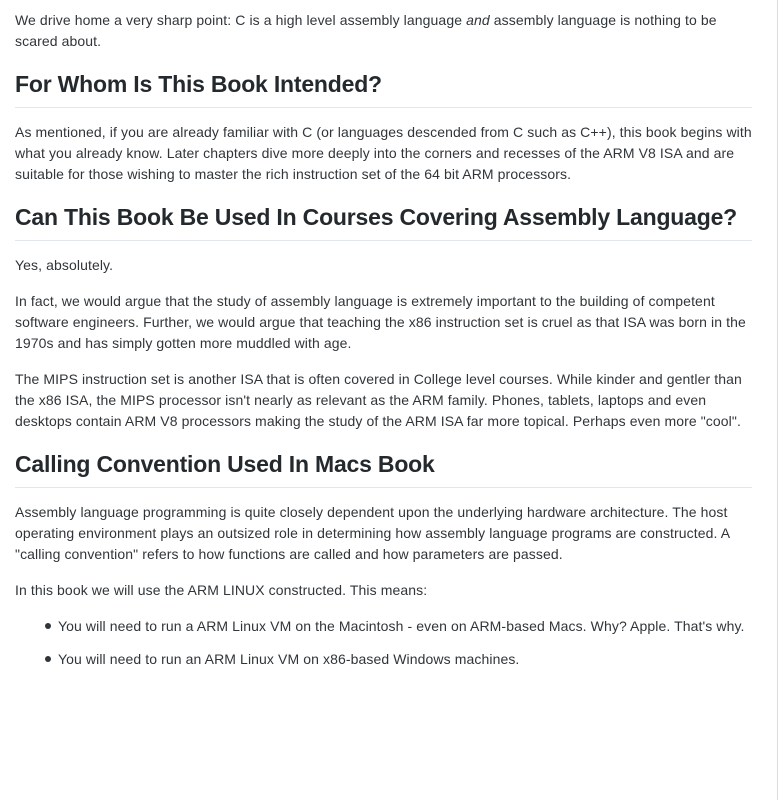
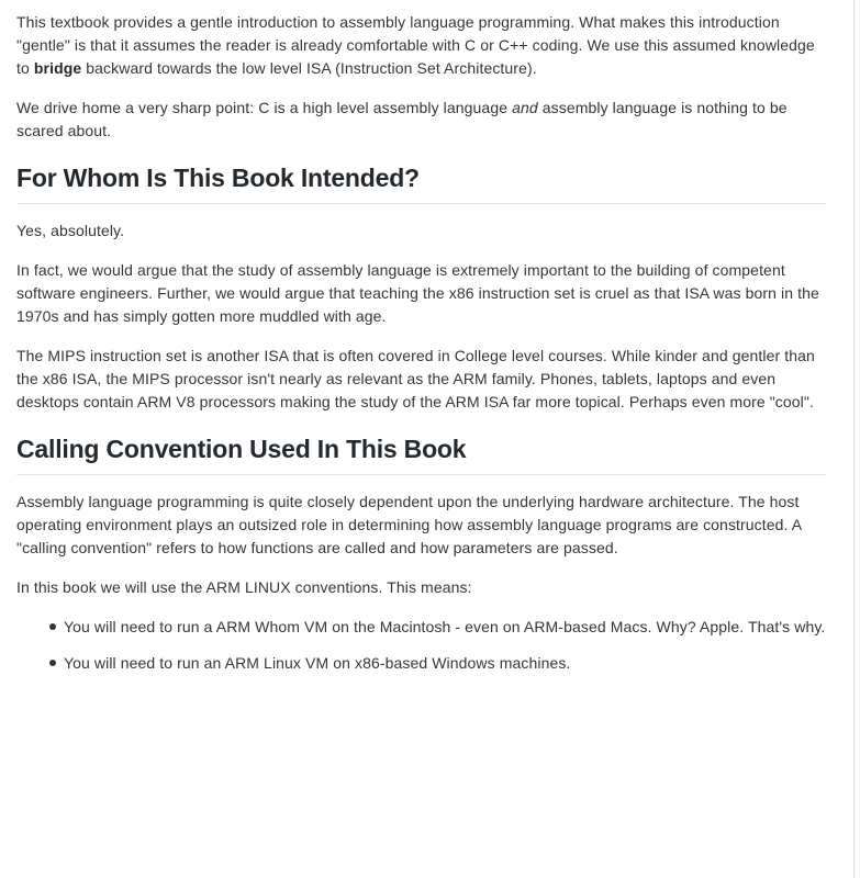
+ This textbook provides a gentle introduction to assembly language programming. What makes this introduction "gentle" is that it assumes the reader is already comfortable with C or C++ coding. We use this assumed knowledge to bridge backward towards the low level ISA (Instruction Set Architecture).
  We drive home a very sharp point: C is a high level assembly language and assembly language is nothing to be scared about.
  For Whom Is This Book Intended?
- As mentioned, if you are already familiar with C (or languages descended from C such as C++), this book begins with what you already know. Later chapters dive more deeply into the corners and recesses of the ARM V8 ISA and are suitable for those wishing to master the rich instruction set of the 64 bit ARM processors.
- Can This Book Be Used In Courses Covering Assembly Language?
  Yes, absolutely.
  In fact, we would argue that the study of assembly language is extremely important to the building of competent software engineers. Further, we would argue that teaching the x86 instruction set is cruel as that ISA was born in the 1970s and has simply gotten more muddled with age.
  The MIPS instruction set is another ISA that is often covered in College level courses. While kinder and gentler than the x86 ISA, the MIPS processor isn't nearly as relevant as the ARM family. Phones, tablets, laptops and even desktops contain ARM V8 processors making the study of the ARM ISA far more topical. Perhaps even more "cool".
- Calling Convention Used In Macs Book
+ Calling Convention Used In This Book
  Assembly language programming is quite closely dependent upon the underlying hardware architecture. The host operating environment plays an outsized role in determining how assembly language programs are constructed. A "calling convention" refers to how functions are called and how parameters are passed.
- In this book we will use the ARM LINUX constructed. This means:
+ In this book we will use the ARM LINUX conventions. This means:
- You will need to run a ARM Linux VM on the Macintosh - even on ARM-based Macs. Why? Apple. That's why.
+ You will need to run a ARM Whom VM on the Macintosh - even on ARM-based Macs. Why? Apple. That's why.
  You will need to run an ARM Linux VM on x86-based Windows machines.
